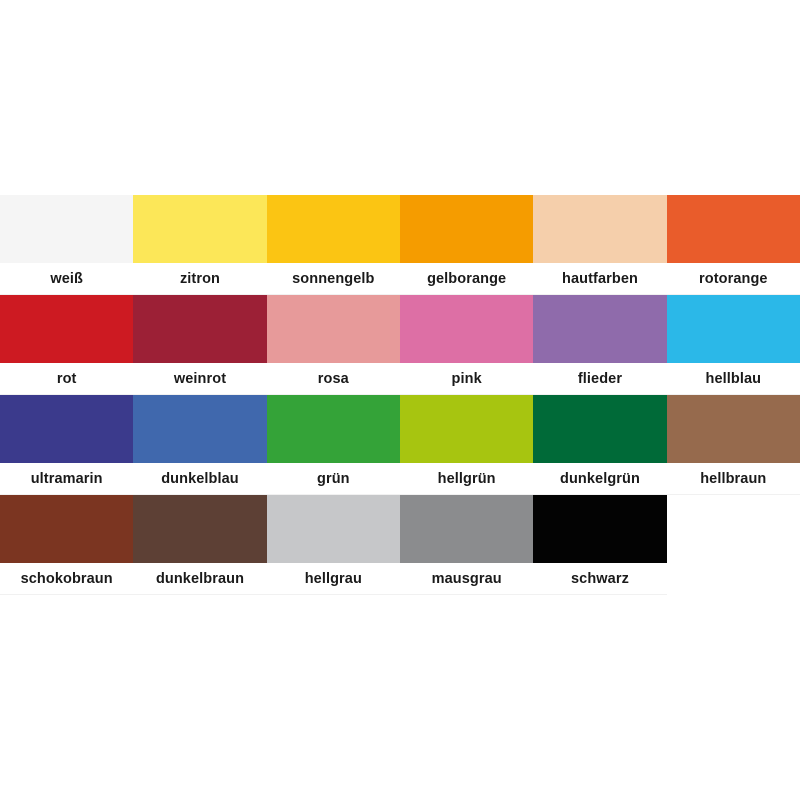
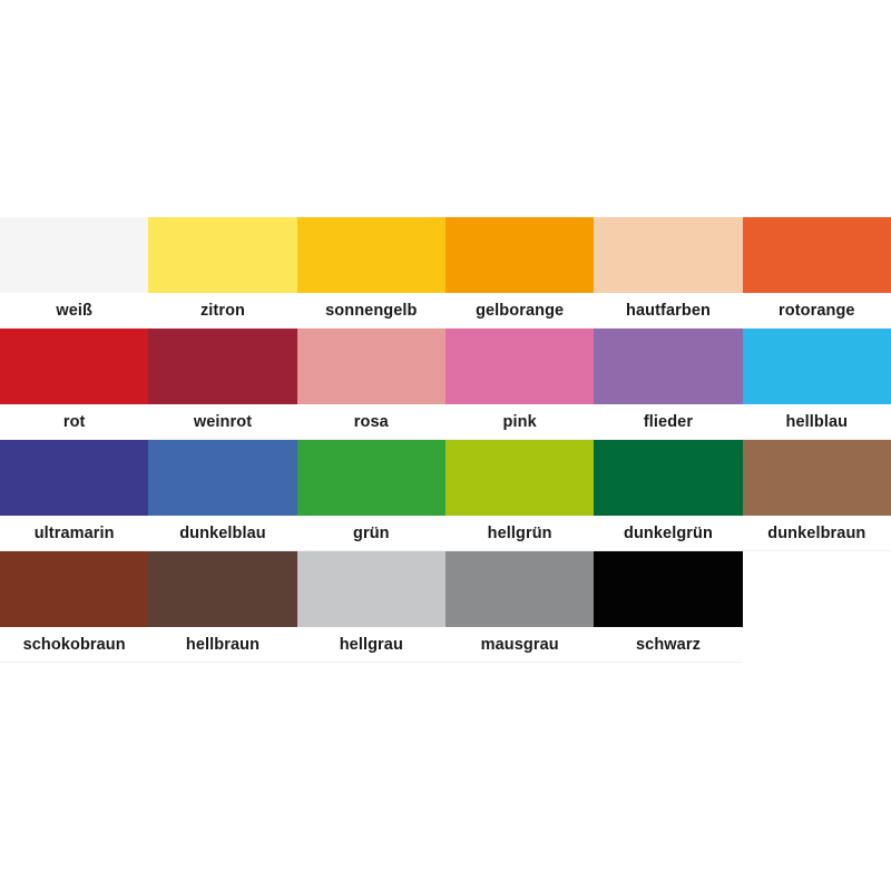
  weiß
  zitron
  sonnengelb
  gelborange
  hautfarben
  rotorange
  rot
  weinrot
  rosa
  pink
  flieder
  hellblau
  ultramarin
  dunkelblau
  grün
  hellgrün
  dunkelgrün
- hellbraun
+ dunkelbraun
  schokobraun
- dunkelbraun
+ hellbraun
  hellgrau
  mausgrau
  schwarz
